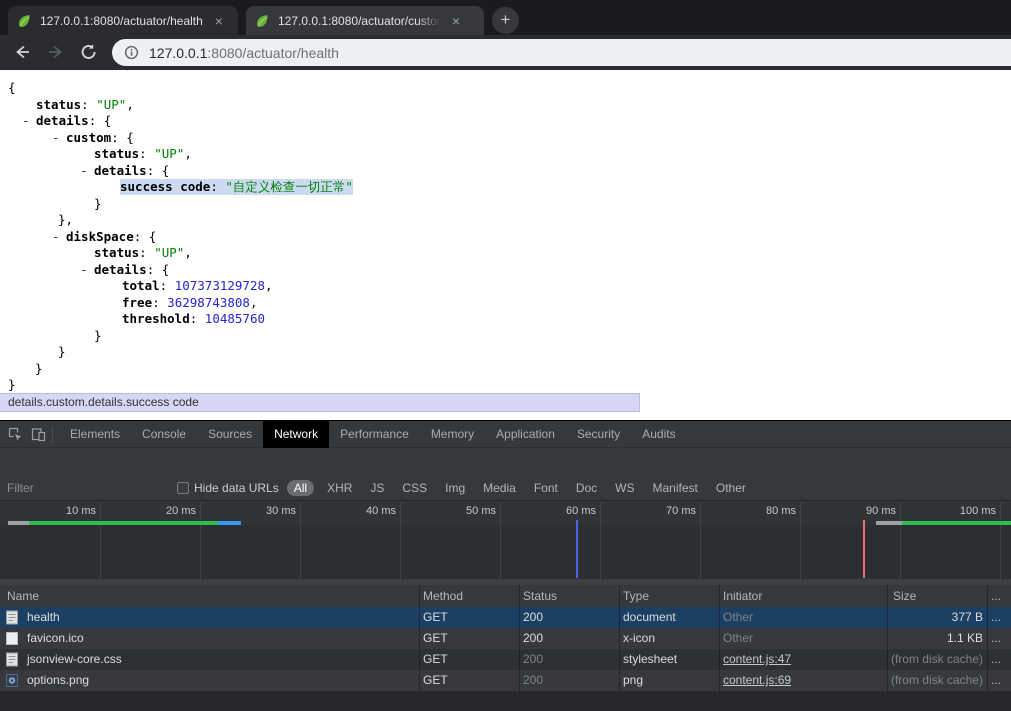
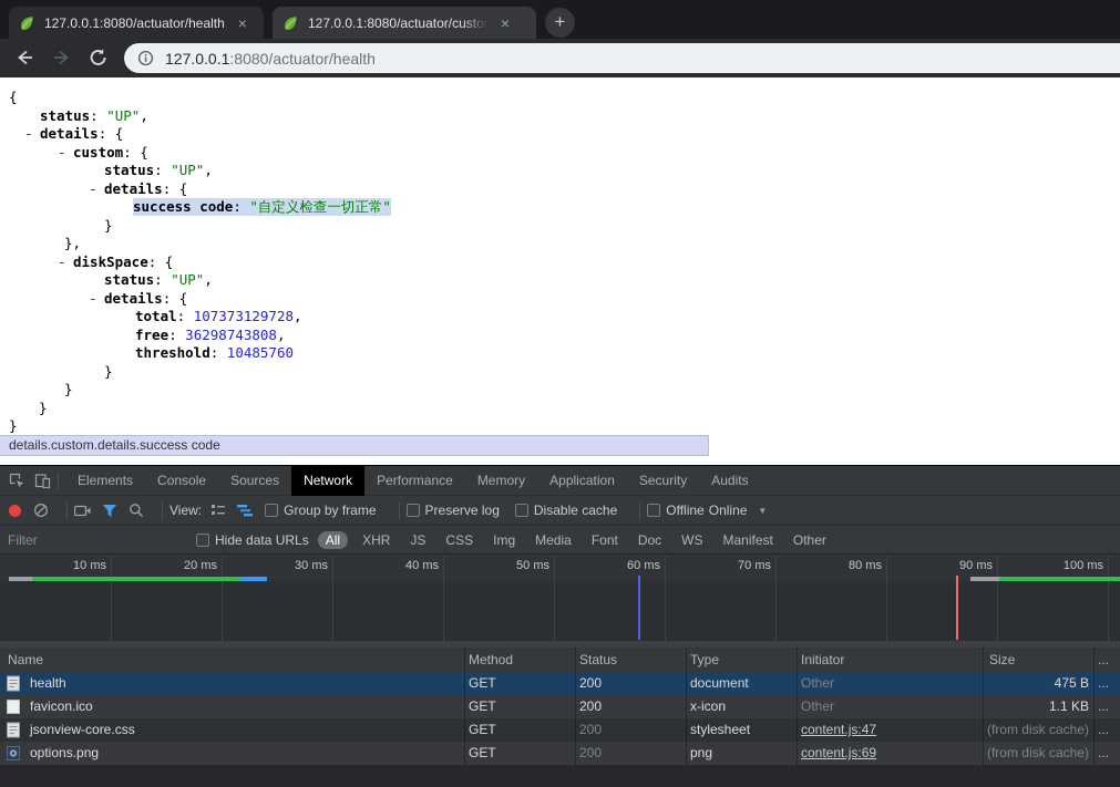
  127.0.0.1:8080/actuator/health
  ×
  127.0.0.1:8080/actuator/c
  ×
  +
  127.0.0.1:8080/actuator/health
  {
  status: "UP",
  -
  details: {
  -
  custom: {
  status: "UP",
  -
  details: {
  success code: "自定义检查一切正常"
  }
  },
  -
  diskSpace: {
  status: "UP",
  -
  details: {
  total: 107373129728,
  free: 36298743808,
  threshold: 10485760
  }
  }
  }
  }
  details.custom.details.success code
  Elements
  Console
  Sources
  Network
  Performance
  Memory
  Application
  Security
  Audits
+ View:
+ Group by frame
+ Preserve log
+ Disable cache
+ Offline
+ Online
+ ▼
  Filter
  Hide data URLs
  All
  XHR
  JS
  CSS
  Img
  Media
  Font
  Doc
  WS
  Manifest
  Other
  10 ms
  20 ms
  30 ms
  40 ms
  50 ms
  60 ms
  70 ms
  80 ms
  90 ms
  100 ms
  Name
  Method
  Status
  Type
  Initiator
  Size
  ...
  health
  GET
  200
  document
  Other
- 377 B
+ 475 B
  ...
  favicon.ico
  GET
  200
  x-icon
  Other
  1.1 KB
  ...
  jsonview-core.css
  GET
  200
  stylesheet
  content.js:47
  (from disk cache)
  ...
  options.png
  GET
  200
  png
  content.js:69
  (from disk cache)
  ...
